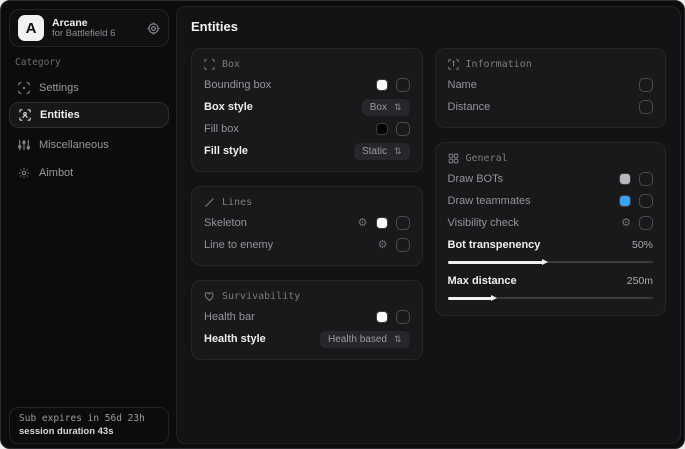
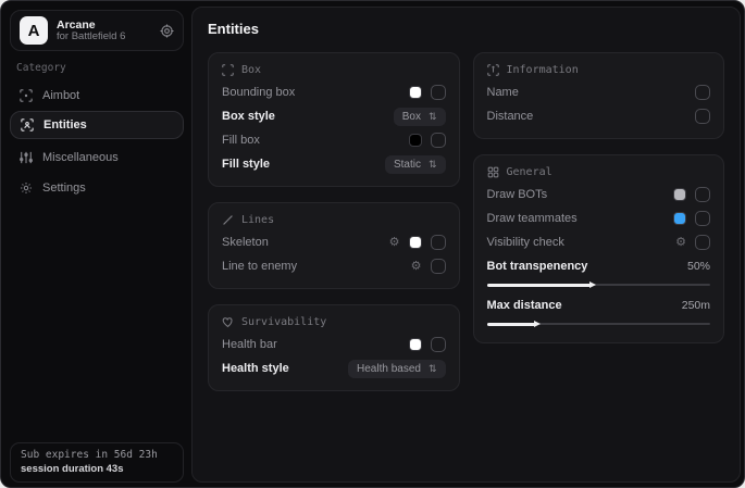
  A
  Arcane
  for Battlefield 6
  Category
- Settings
+ Aimbot
  Entities
  Miscellaneous
- Aimbot
+ Settings
  Sub expires in 56d 23h
  session duration 43s
  Entities
  Box
  Bounding box
  Box style
  Box
  ⇅
  Fill box
  Fill style
  Static
  ⇅
  Lines
  Skeleton
  ⚙
  Line to enemy
  ⚙
  Survivability
  Health bar
  Health style
  Health based
  ⇅
  Information
  Name
  Distance
  General
  Draw BOTs
  Draw teammates
  Visibility check
  ⚙
  Bot transpenency
  50%
  Max distance
  250m
